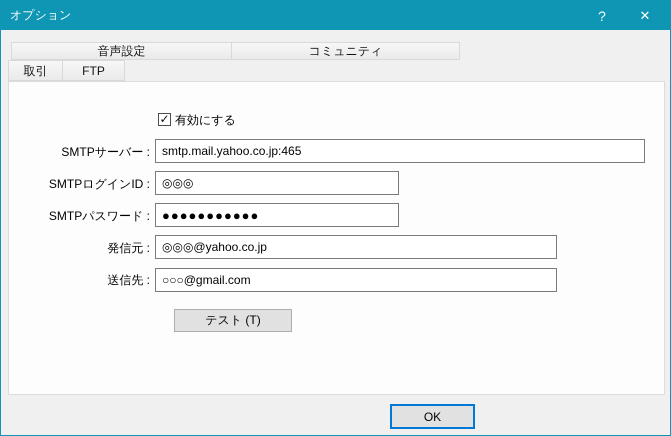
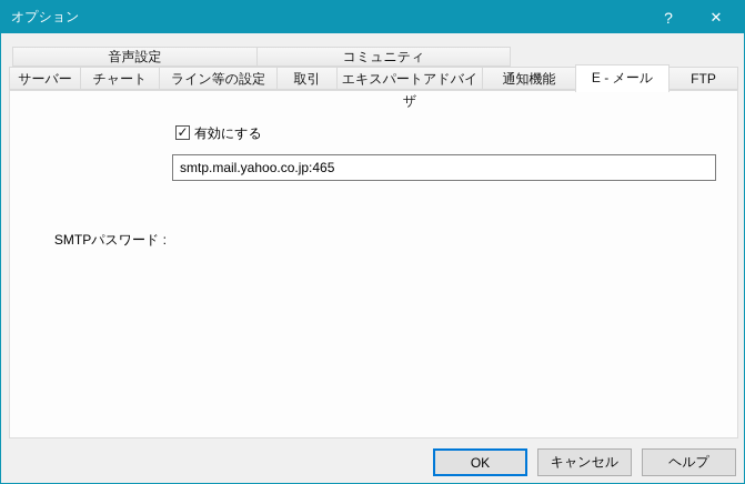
  オプション
  ?
  ✕
  音声設定
  コミュニティ
+ サーバー
+ チャート
+ ライン等の設定
  取引
+ エキスパートアドバイザ
+ 通知機能
+ E - メール
  FTP
  ✓
  有効にする
- SMTPサーバー :
  smtp.mail.yahoo.co.jp:465
- SMTPログインID :
- ◎◎◎
  SMTPパスワード :
- ●●●●●●●●●●●
- 発信元 :
- ◎◎◎@yahoo.co.jp
- 送信先 :
- ○○○@gmail.com
- テスト (T)
  OK
+ キャンセル
+ ヘルプ
